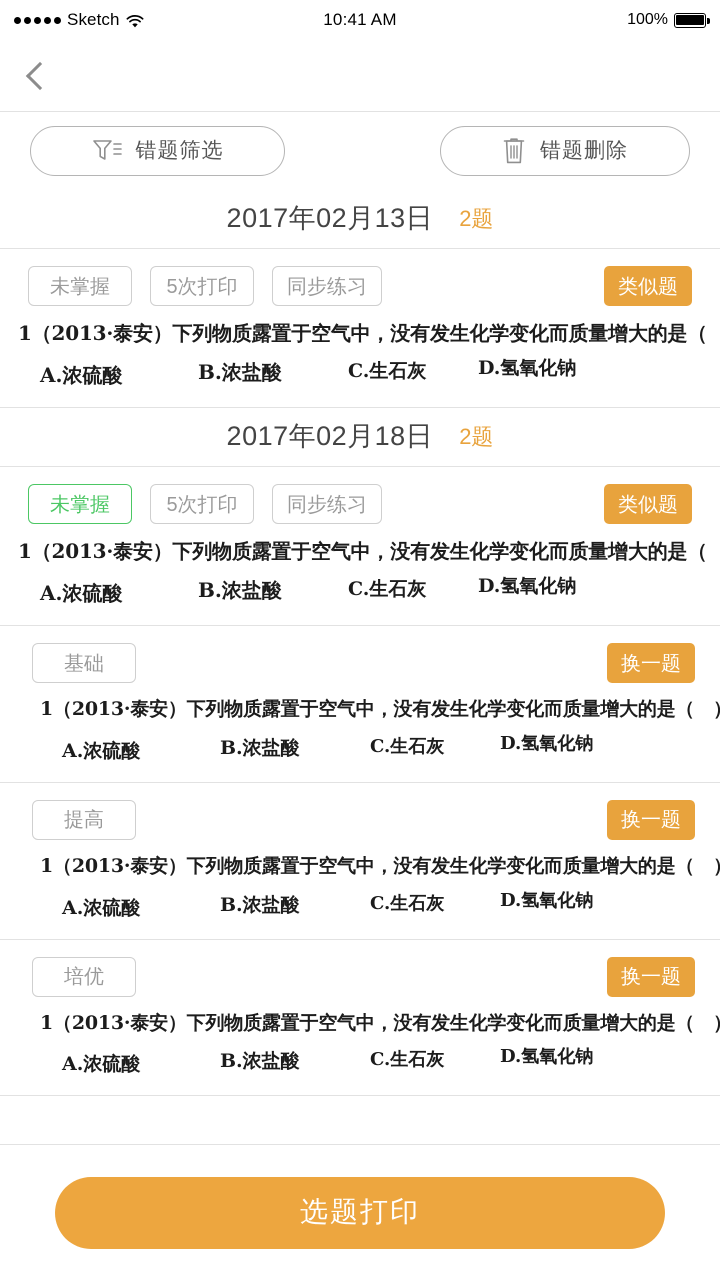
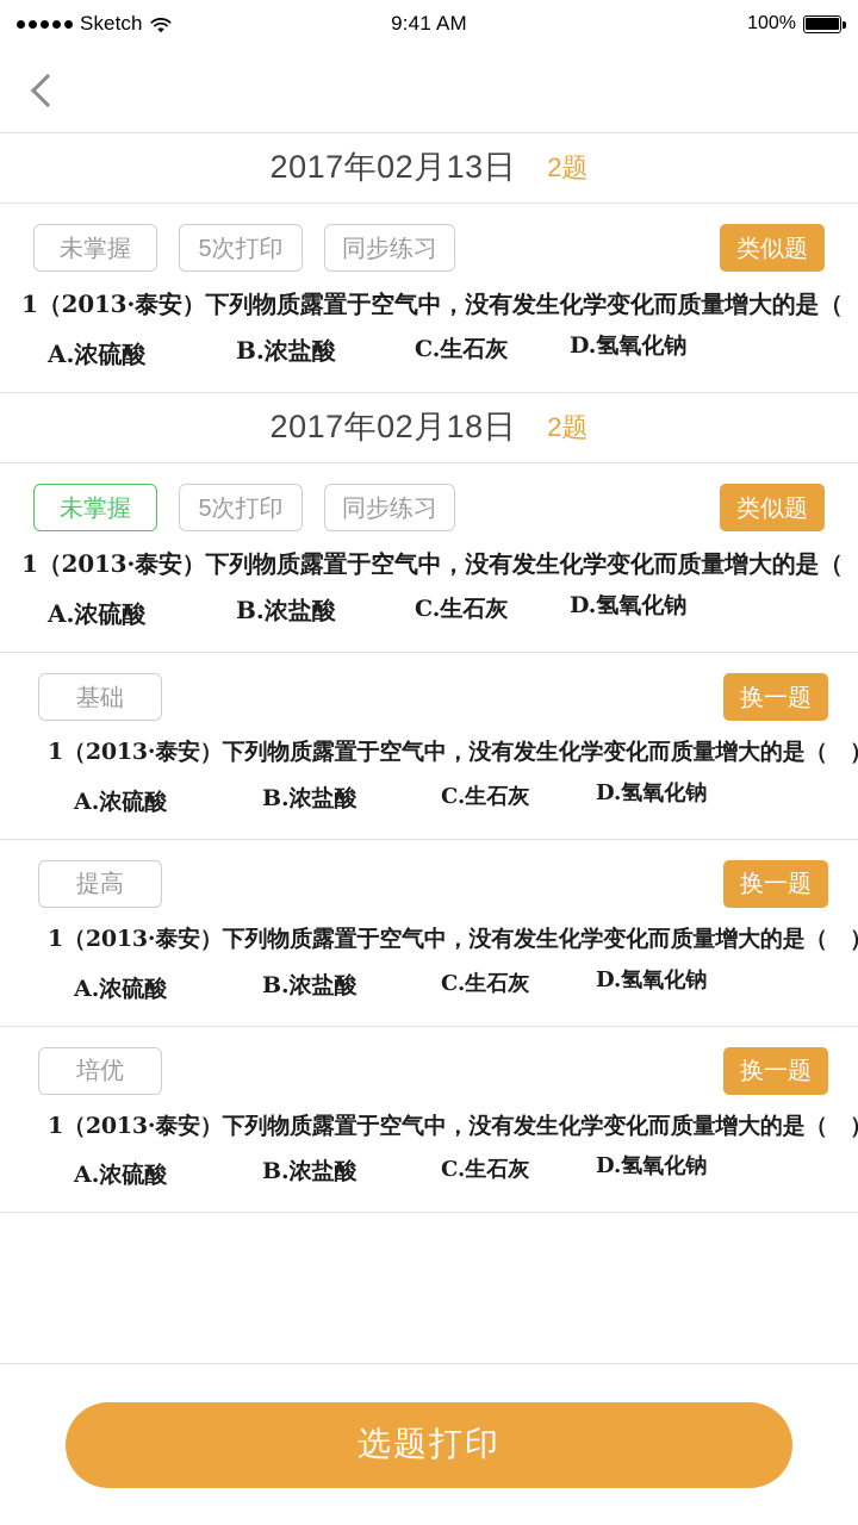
  Sketch
- 10:41 AM
+ 9:41 AM
  100%
- 错题筛选
- 错题删除
  2017年02月13日
  2题
  未掌握
  5次打印
  同步练习
  类似题
  1（2013·泰安）下列物质露置于空气中，没有发生化学变化而质量增大的是（
  A.浓硫酸
  B.浓盐酸
  C.生石灰
  D.氢氧化钠
  2017年02月18日
  2题
  未掌握
  5次打印
  同步练习
  类似题
  1（2013·泰安）下列物质露置于空气中，没有发生化学变化而质量增大的是（
  A.浓硫酸
  B.浓盐酸
  C.生石灰
  D.氢氧化钠
  基础
  换一题
  1（2013·泰安）下列物质露置于空气中，没有发生化学变化而质量增大的是（
  A.浓硫酸
  B.浓盐酸
  C.生石灰
  D.氢氧化钠
  提高
  换一题
  1（2013·泰安）下列物质露置于空气中，没有发生化学变化而质量增大的是（
  A.浓硫酸
  B.浓盐酸
  C.生石灰
  D.氢氧化钠
  培优
  换一题
  1（2013·泰安）下列物质露置于空气中，没有发生化学变化而质量增大的是（
  A.浓硫酸
  B.浓盐酸
  C.生石灰
  D.氢氧化钠
  选题打印
